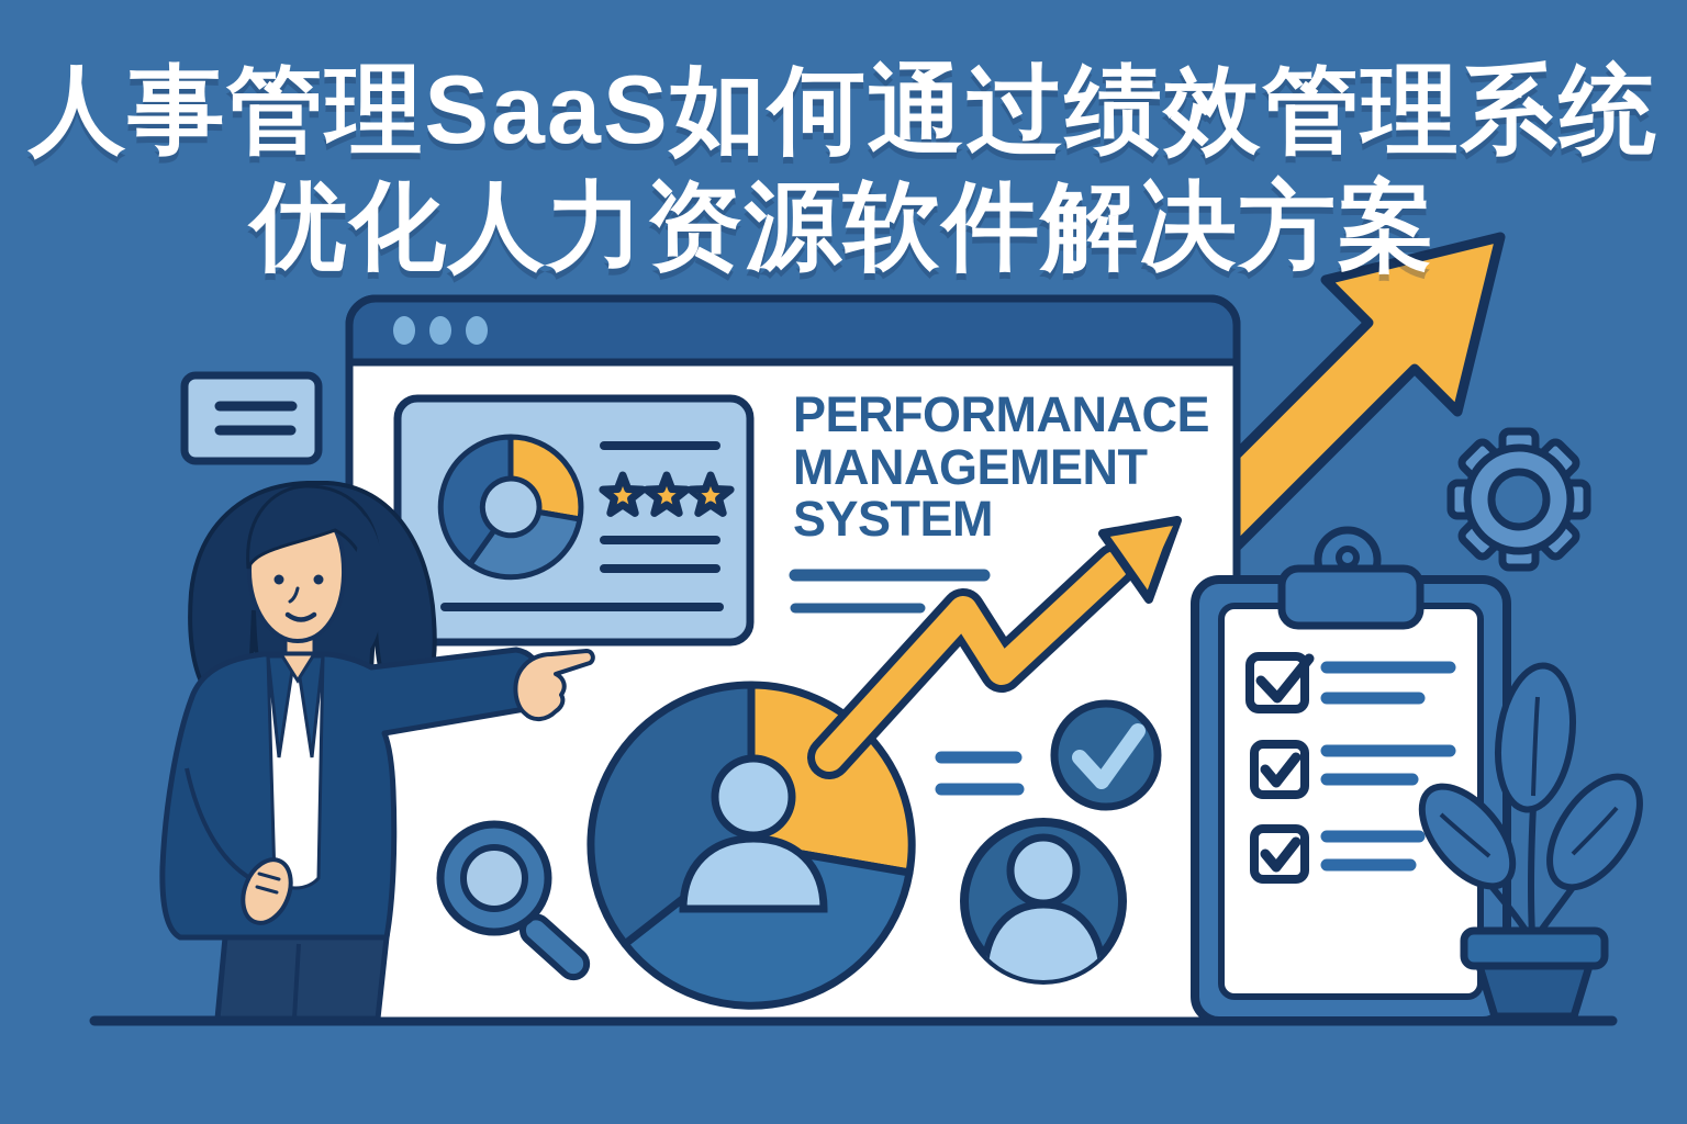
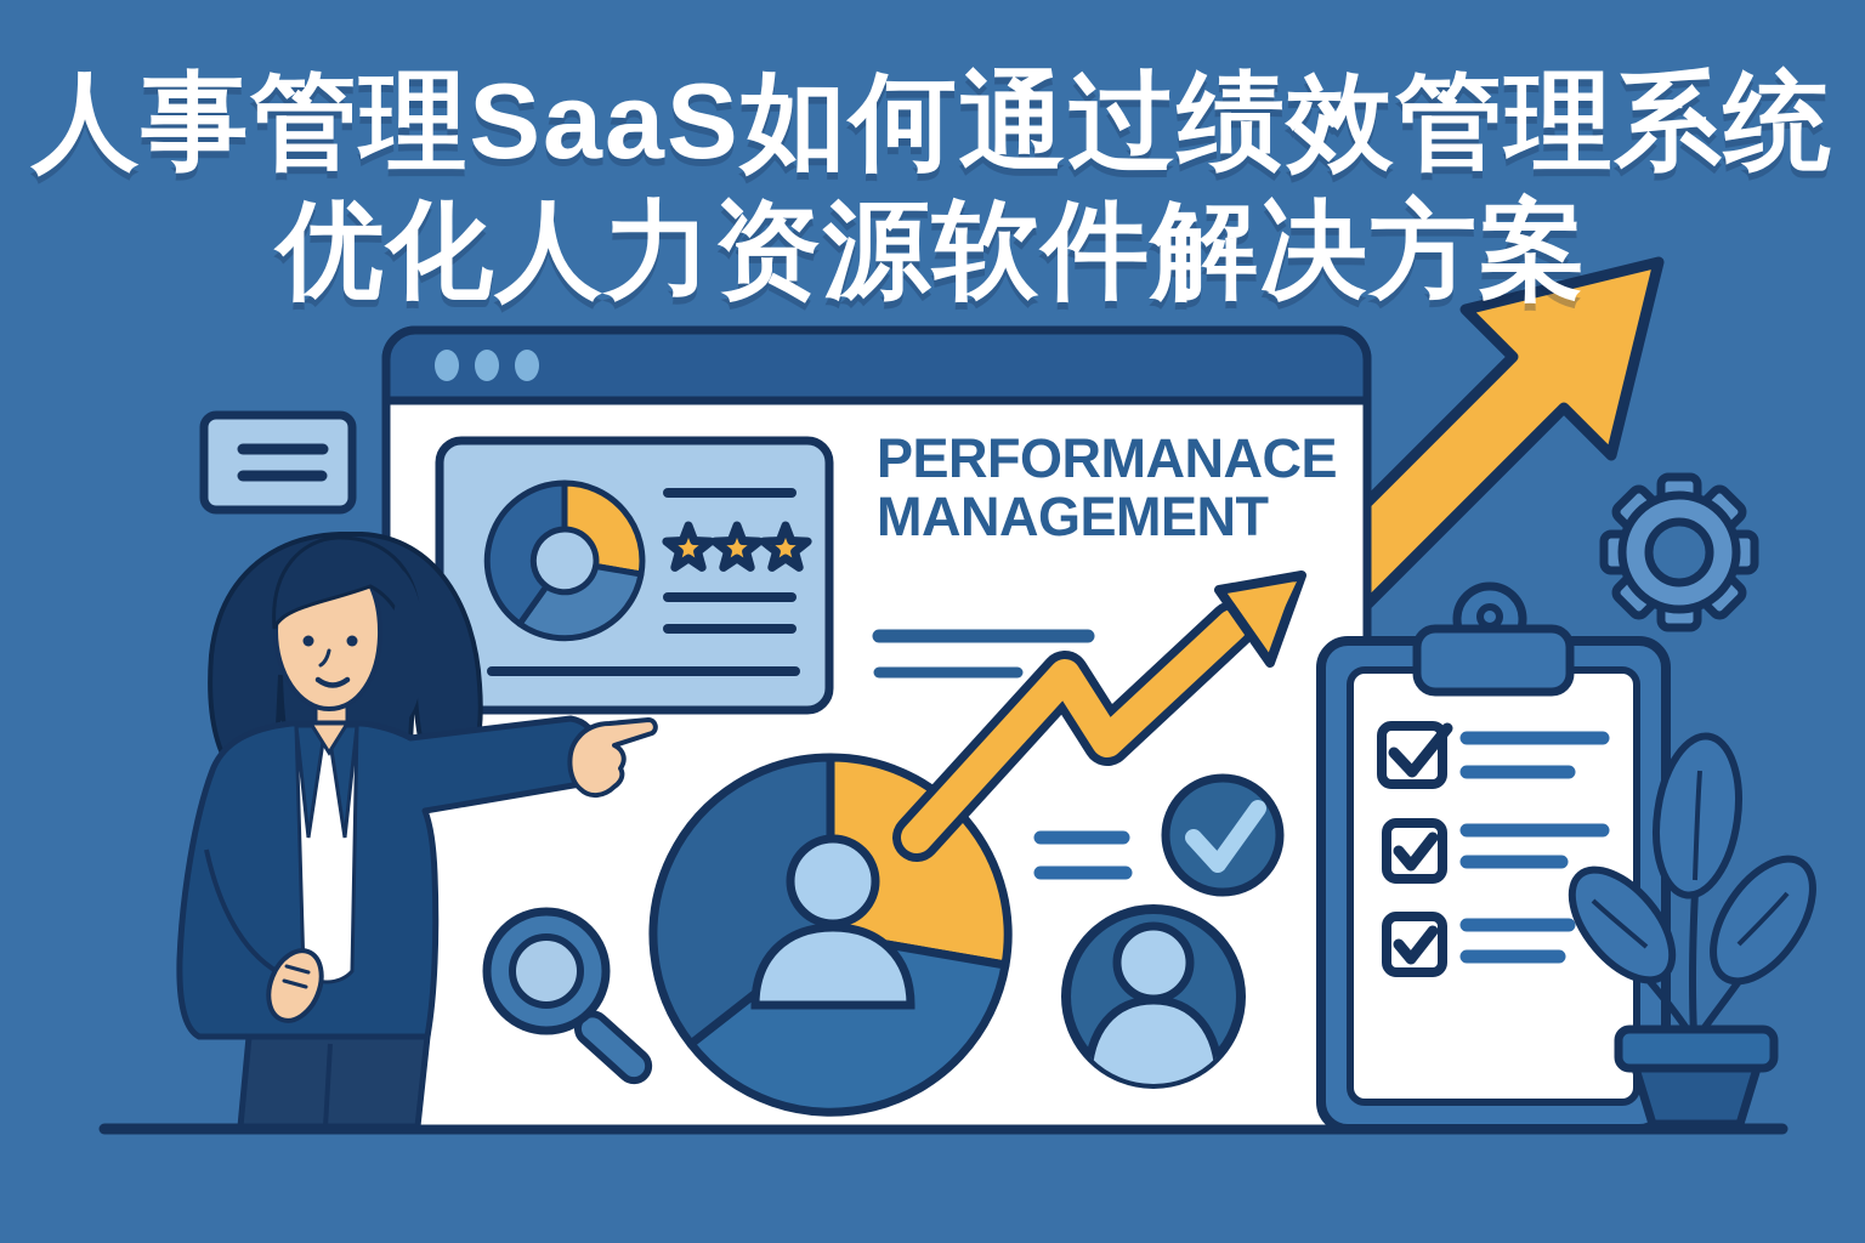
  人事管理SaaS如何通过绩效管理系统
  优化人力资源软件解决方案
  PERFORMANACE
  MANAGEMENT
- SYSTEM
